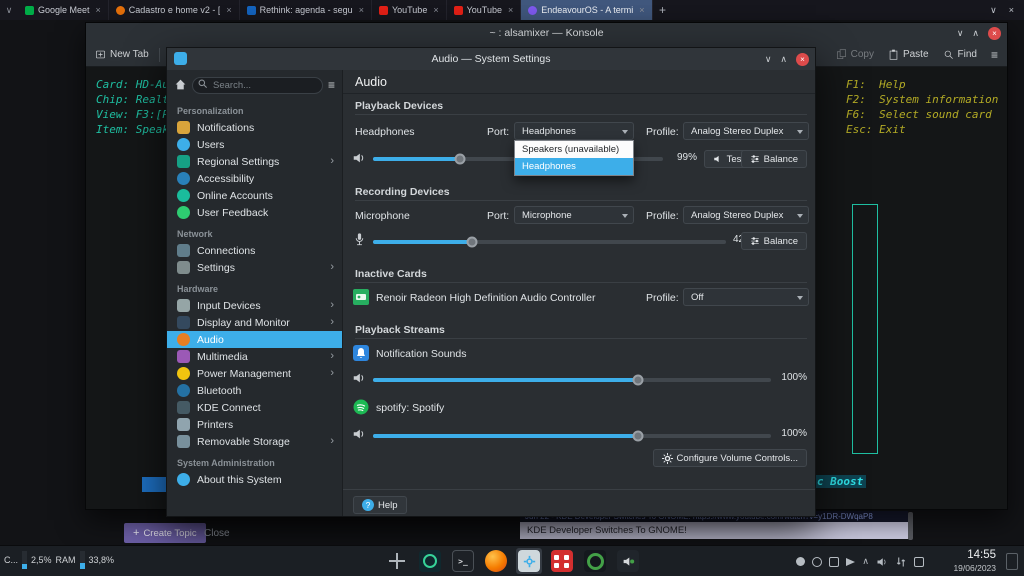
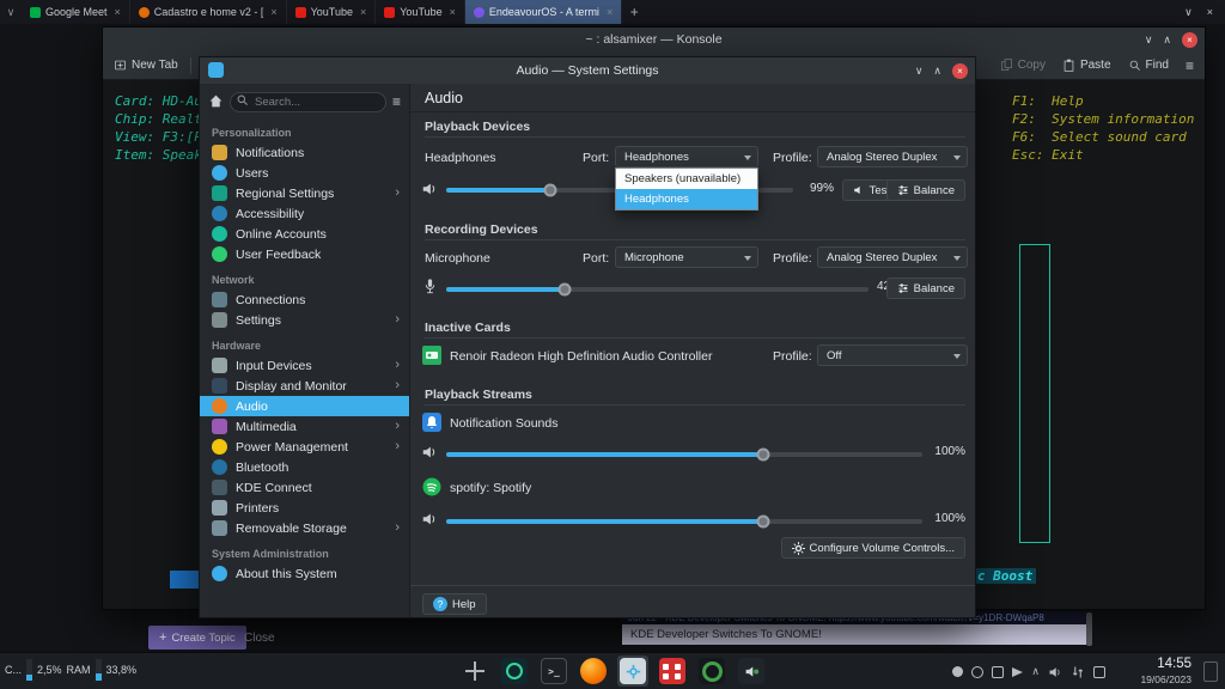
  Create Topic
  Close
  KDE Developer Switches To GNOME!
  Google Meet
  Cadastro e home v2 - [
- Rethink: agenda - segu
  YouTube
  YouTube
  EndeavourOS - A termi
  ~ : alsamixer — Konsole
  New Tab
  Copy
  Paste
  Find
  Card: HD-A
  Chip: Real
  View: F3:[
  Item: Spea
  F1: Help
  F2: System information
  F6: Select sound card
  Esc: Exit
  Audio — System Settings
  Search...
  Personalization
  Notifications
  Users
  Regional Settings
  Accessibility
  Online Accounts
  User Feedback
  Network
  Connections
  Settings
  Hardware
  Input Devices
  Display and Monitor
  Audio
  Multimedia
  Power Management
  Bluetooth
  KDE Connect
  Printers
  Removable Storage
  System Administration
  About this System
  Audio
  Playback Devices
  Headphones
  Port:
  Headphones
  Profile:
  Analog Stereo Duplex
  99%
  Tes
  Balance
  Speakers (unavailable)
  Headphones
  Recording Devices
  Microphone
  Port:
  Microphone
  Profile:
  Analog Stereo Duplex
  Balance
  Inactive Cards
  Renoir Radeon High Definition Audio Controller
  Profile:
  Off
  Playback Streams
  Notification Sounds
  100%
  spotify: Spotify
  100%
  Configure Volume Controls...
  Help
  C...
  2,5%
  RAM
  33,8%
  >_
  14:55
  19/06/2023
